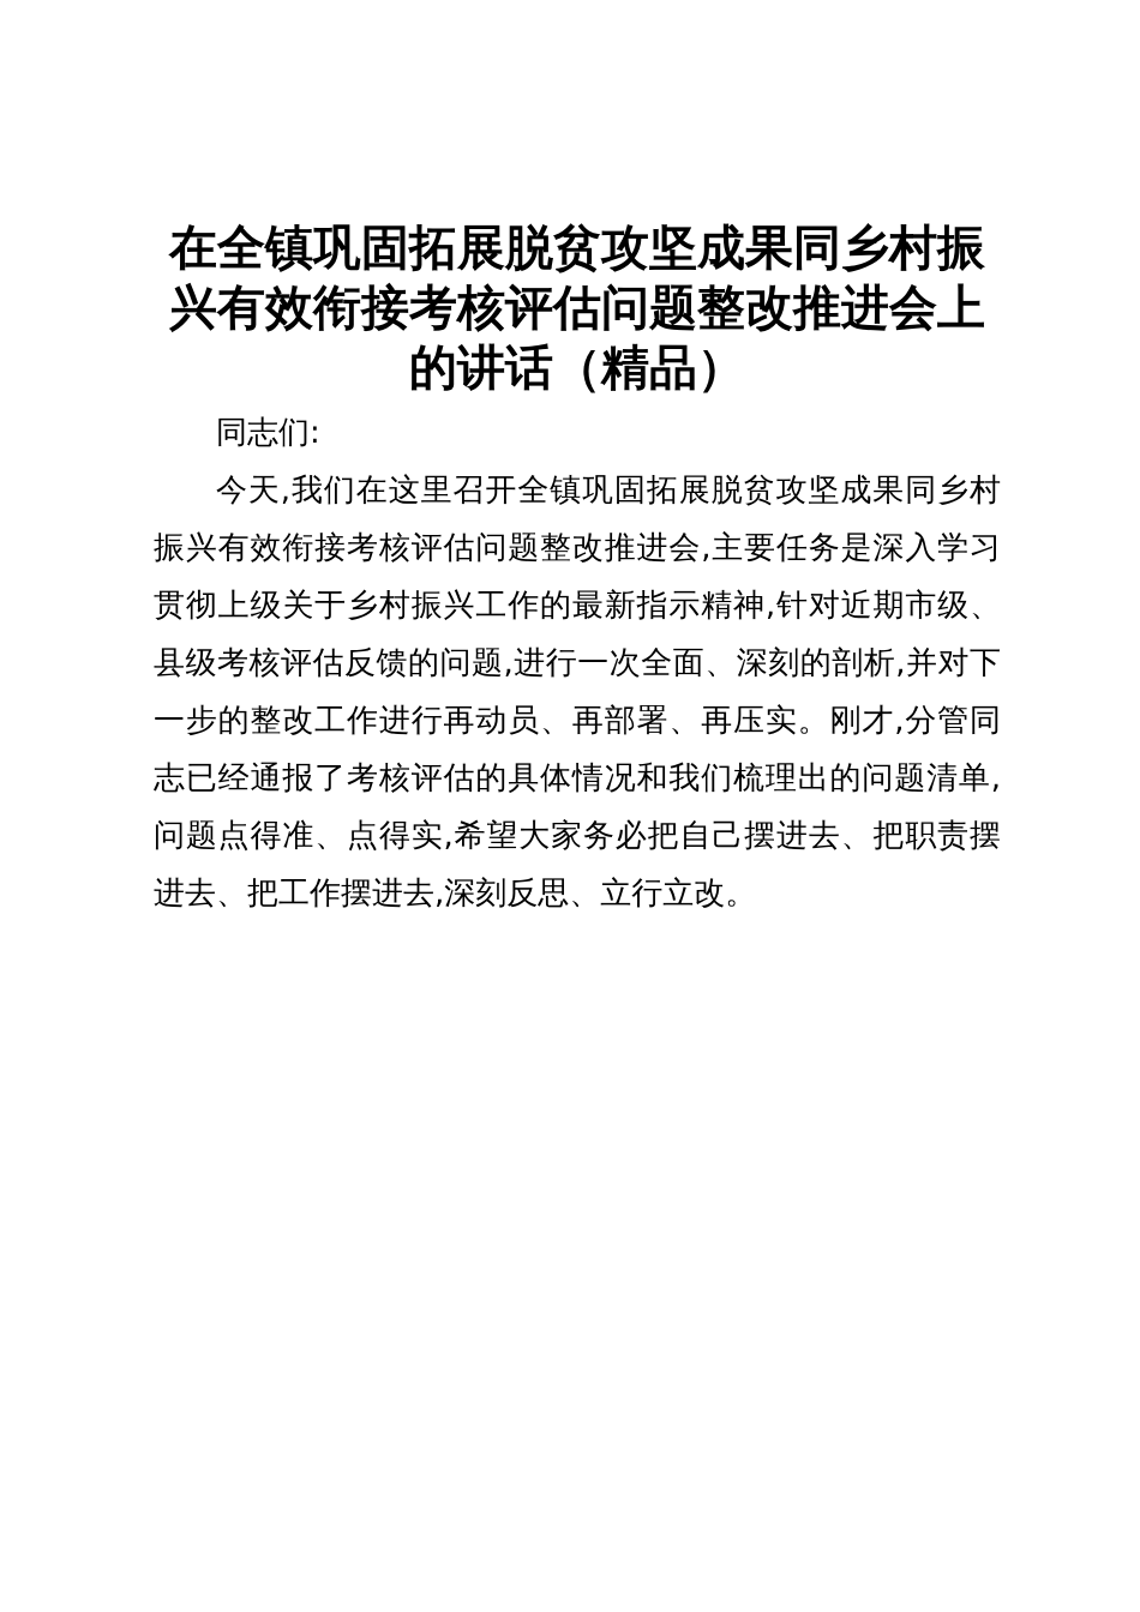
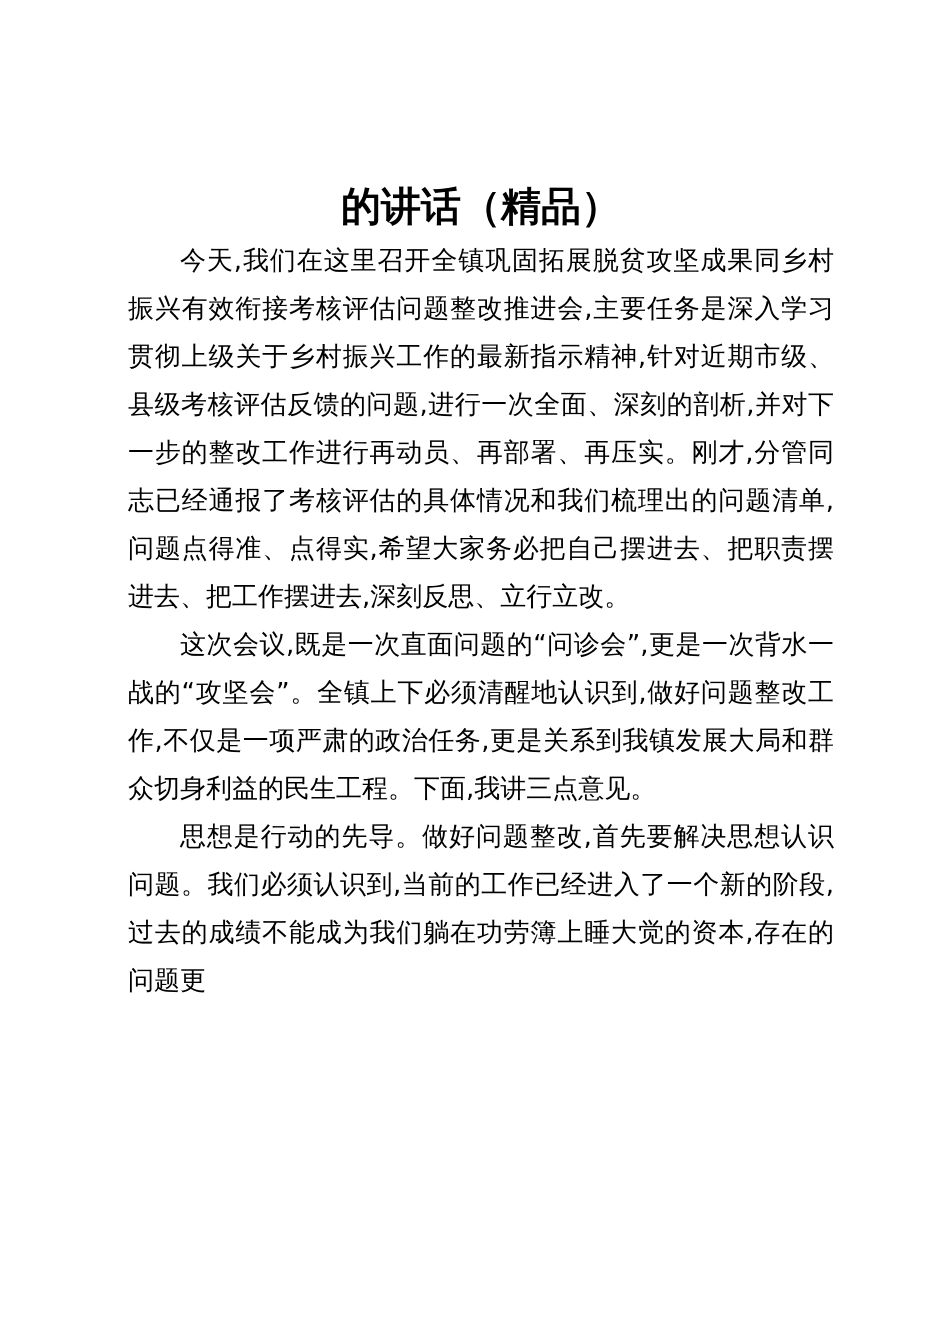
- 在全镇巩固拓展脱贫攻坚成果同乡村振
- 兴有效衔接考核评估问题整改推进会上
  的讲话（精品）
- 同志们:
  今天,我们在这里召开全镇巩固拓展脱贫攻坚成果同乡村振兴有效衔接考核评估问题整改推进会,主要任务是深入学习贯彻上级关于乡村振兴工作的最新指示精神,针对近期市级、县级考核评估反馈的问题,进行一次全面、深刻的剖析,并对下一步的整改工作进行再动员、再部署、再压实。刚才,分管同志已经通报了考核评估的具体情况和我们梳理出的问题清单,问题点得准、点得实,希望大家务必把自己摆进去、把职责摆进去、把工作摆进去,深刻反思、立行立改。
+ 这次会议,既是一次直面问题的“问诊会”,更是一次背水一战的“攻坚会”。全镇上下必须清醒地认识到,做好问题整改工作,不仅是一项严肃的政治任务,更是关系到我镇发展大局和群众切身利益的民生工程。下面,我讲三点意见。
+ 思想是行动的先导。做好问题整改,首先要解决思想认识问题。我们必须认识到,当前的工作已经进入了一个新的阶段,过去的成绩不能成为我们躺在功劳簿上睡大觉的资本,存在的问题更
